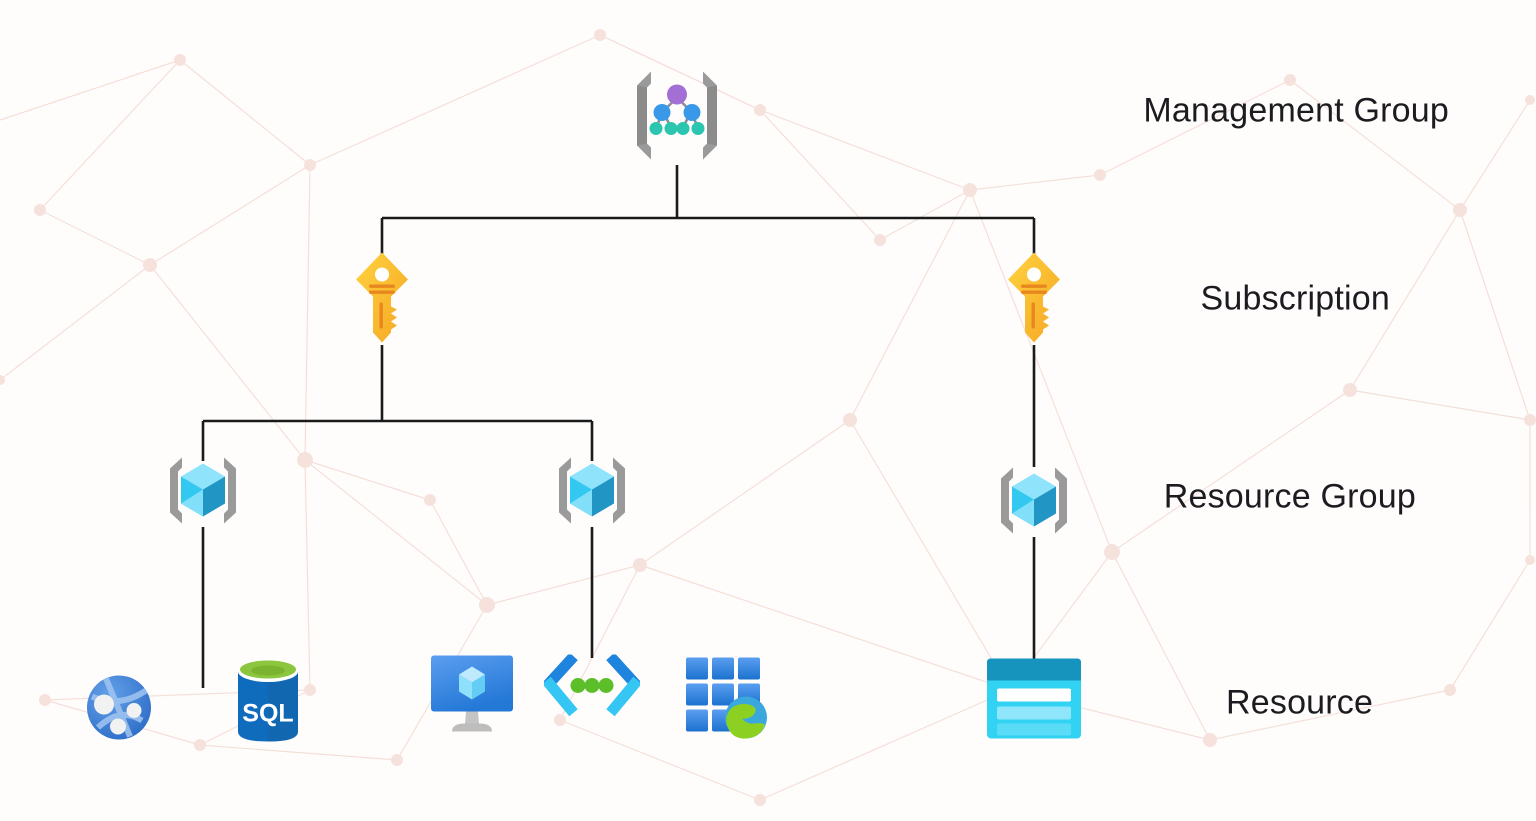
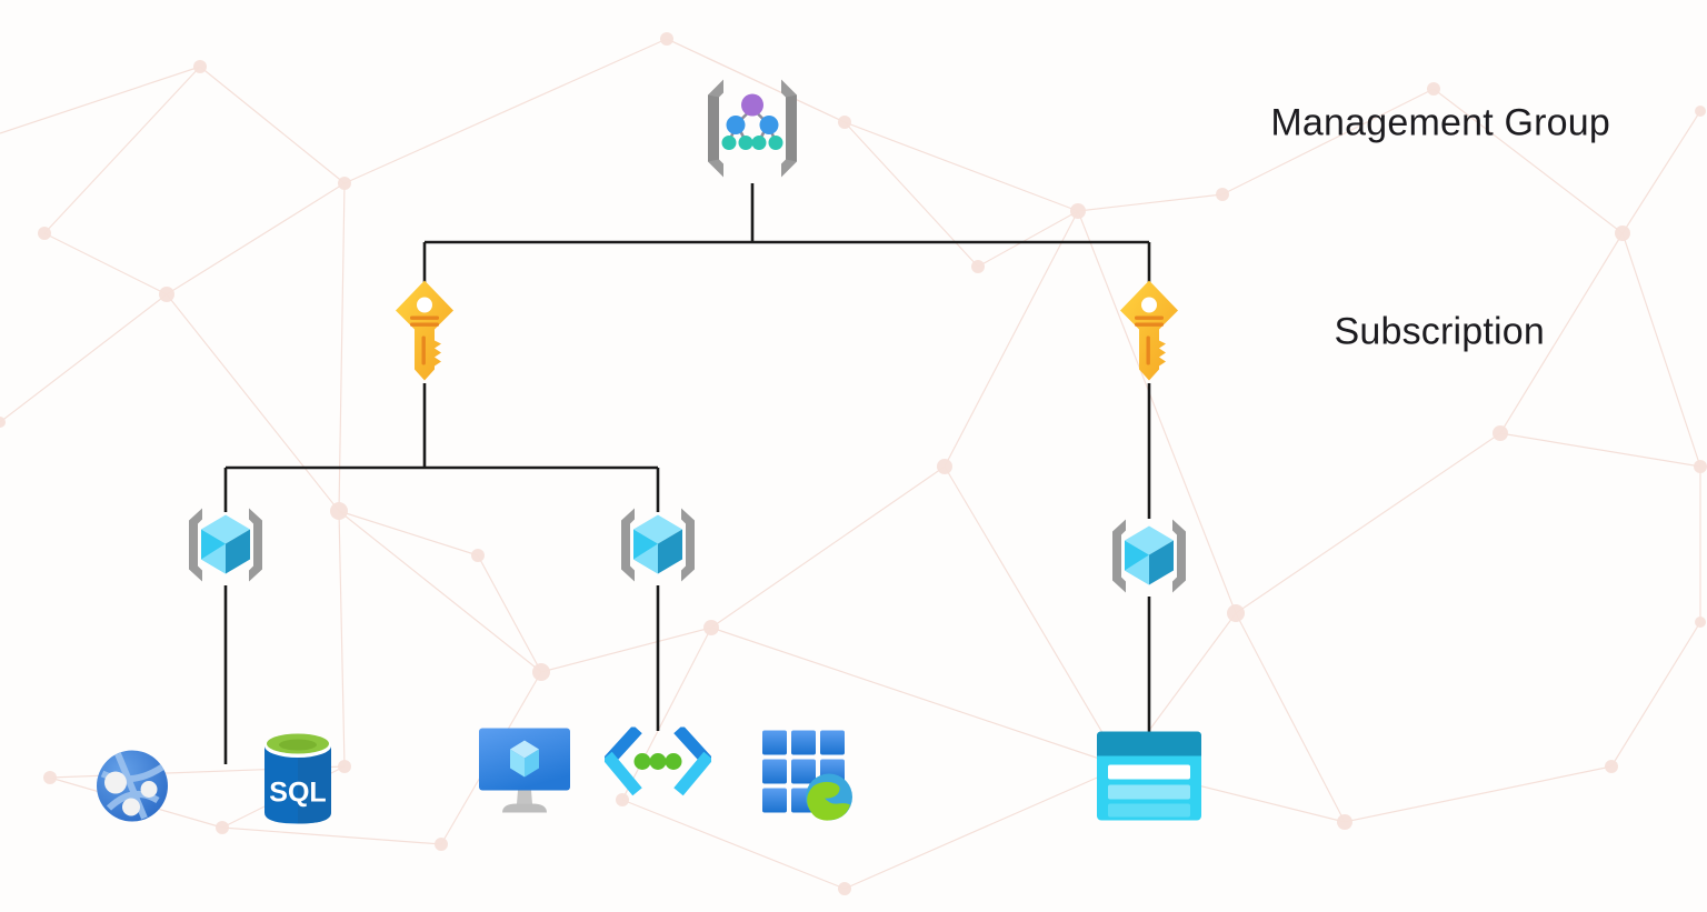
  SQL
  Management Group
  Subscription
- Resource Group
- Resource
